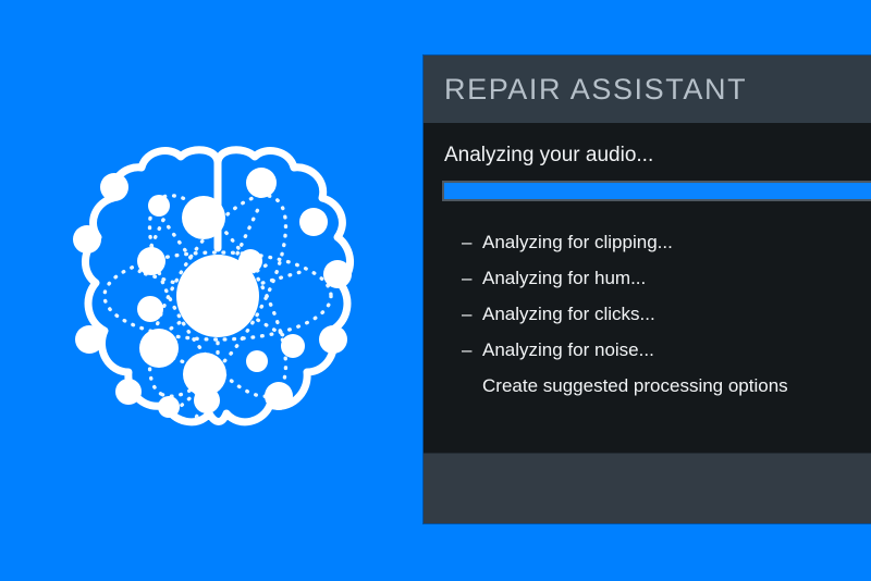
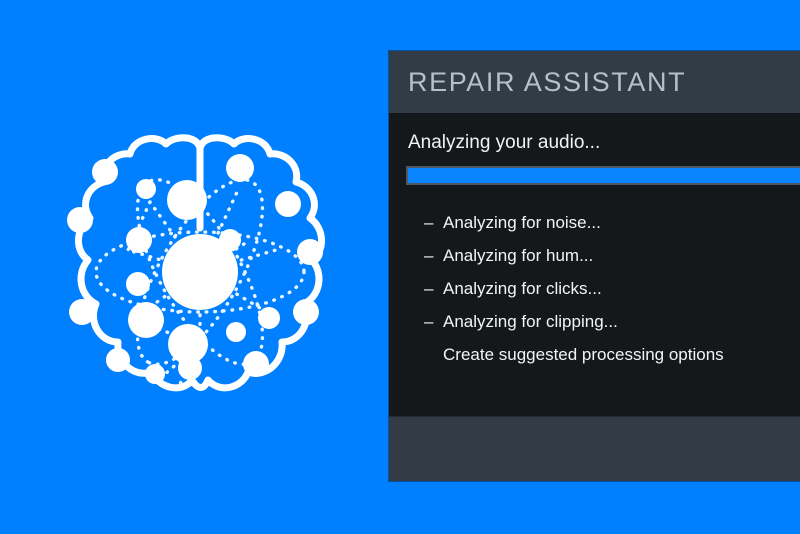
  REPAIR ASSISTANT
  Analyzing your audio...
  –
- Analyzing for clipping...
+ Analyzing for noise...
  –
  Analyzing for hum...
  –
  Analyzing for clicks...
  –
- Analyzing for noise...
+ Analyzing for clipping...
  Create suggested processing options
